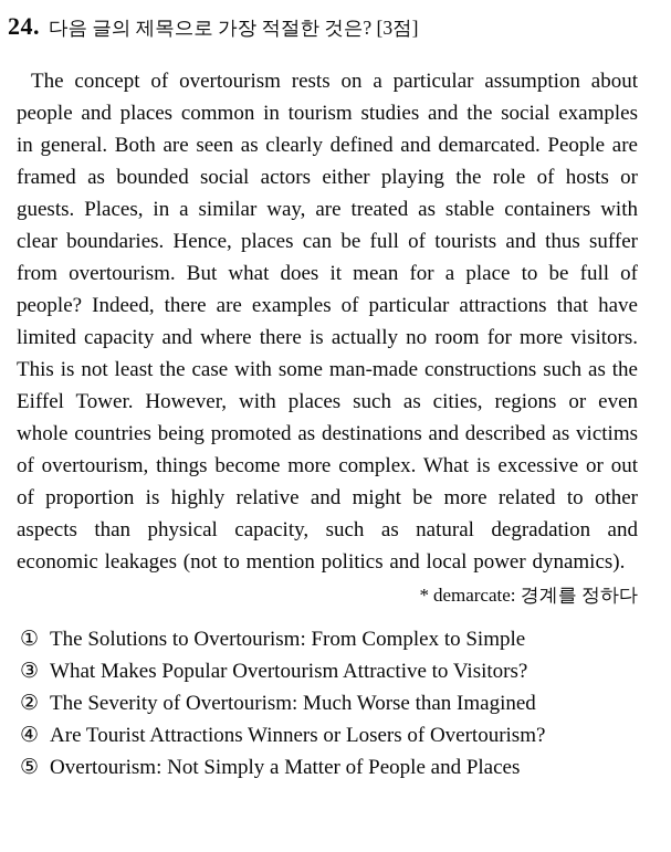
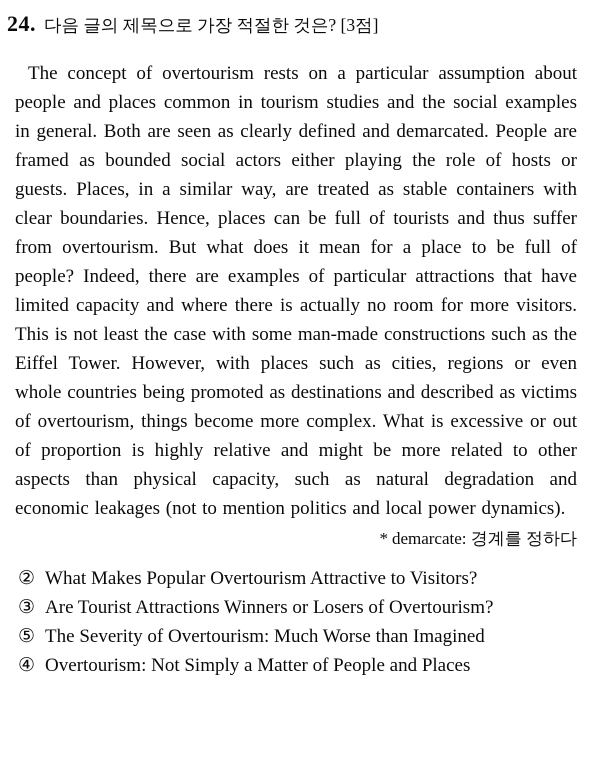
  24.
  다음 글의 제목으로 가장 적절한 것은? [3점]
  The concept of overtourism rests on a particular assumption about people and places common in tourism studies and the social examples in general. Both are seen as clearly defined and demarcated. People are framed as bounded social actors either playing the role of hosts or guests. Places, in a similar way, are treated as stable containers with clear boundaries. Hence, places can be full of tourists and thus suffer from overtourism. But what does it mean for a place to be full of people? Indeed, there are examples of particular attractions that have limited capacity and where there is actually no room for more visitors. This is not least the case with some man-made constructions such as the Eiffel Tower. However, with places such as cities, regions or even whole countries being promoted as destinations and described as victims of overtourism, things become more complex. What is excessive or out of proportion is highly relative and might be more related to other aspects than physical capacity, such as natural degradation and economic leakages (not to mention politics and local power dynamics).
  * demarcate: 경계를 정하다
- ①
- The Solutions to Overtourism: From Complex to Simple
- ③
+ ②
  What Makes Popular Overtourism Attractive to Visitors?
- ②
+ ③
- The Severity of Overtourism: Much Worse than Imagined
+ Are Tourist Attractions Winners or Losers of Overtourism?
- ④
+ ⑤
- Are Tourist Attractions Winners or Losers of Overtourism?
+ The Severity of Overtourism: Much Worse than Imagined
- ⑤
+ ④
  Overtourism: Not Simply a Matter of People and Places
